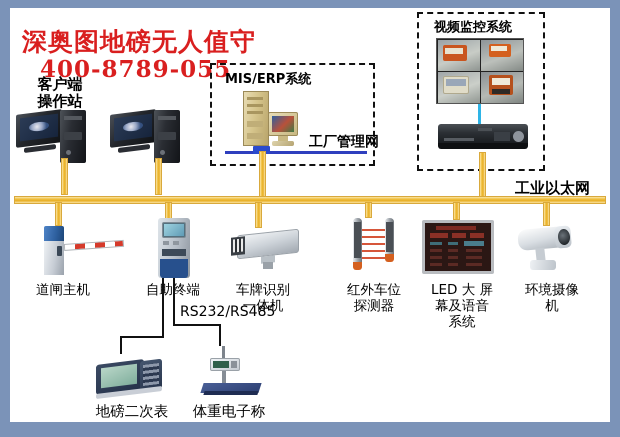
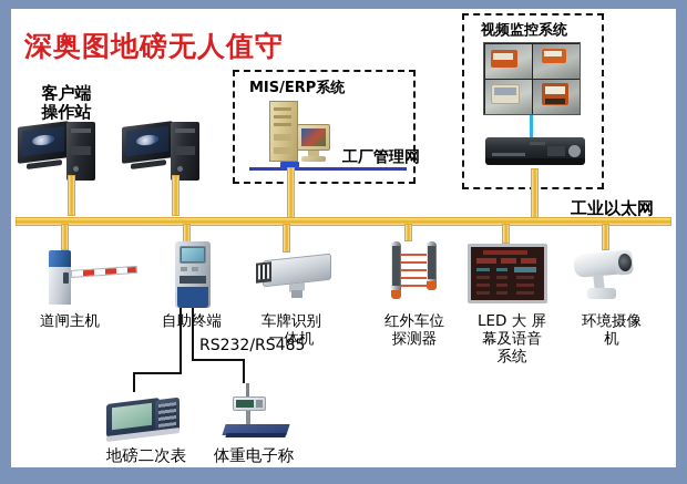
  深奥图地磅无人值守
- 400-8789-055
  客户端
  操作站
  MIS/ERP系统
  工厂管理网
  视频监控系统
  工业以太网
  道闸主机
  自助终端
  车牌识别
  一体机
  红外车位
  探测器
  LED 大 屏
  幕及语音
  系统
  环境摄像
  机
  RS232/RS485
  地磅二次表
  体重电子称
